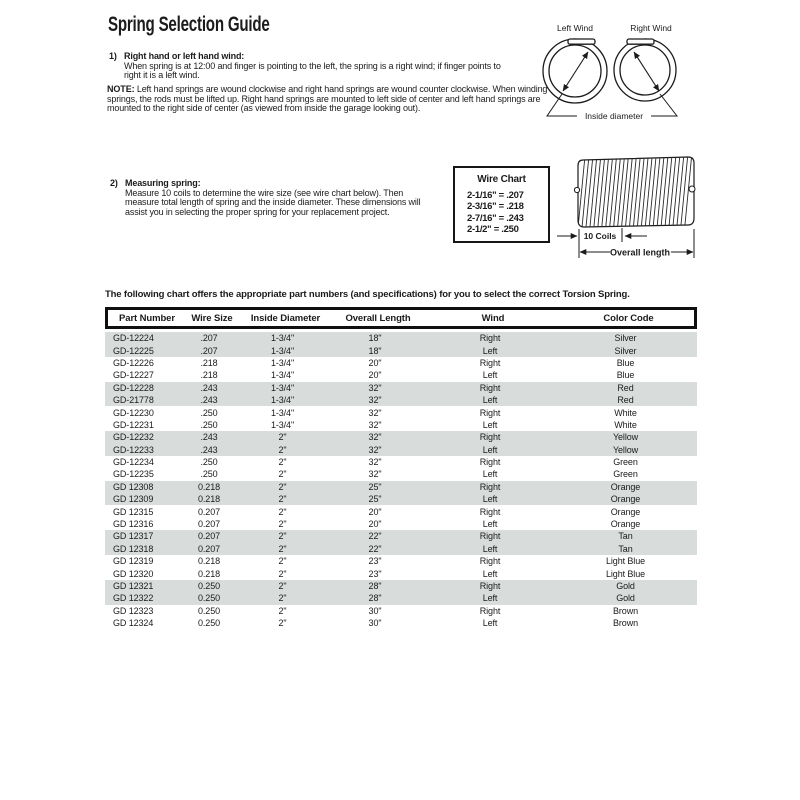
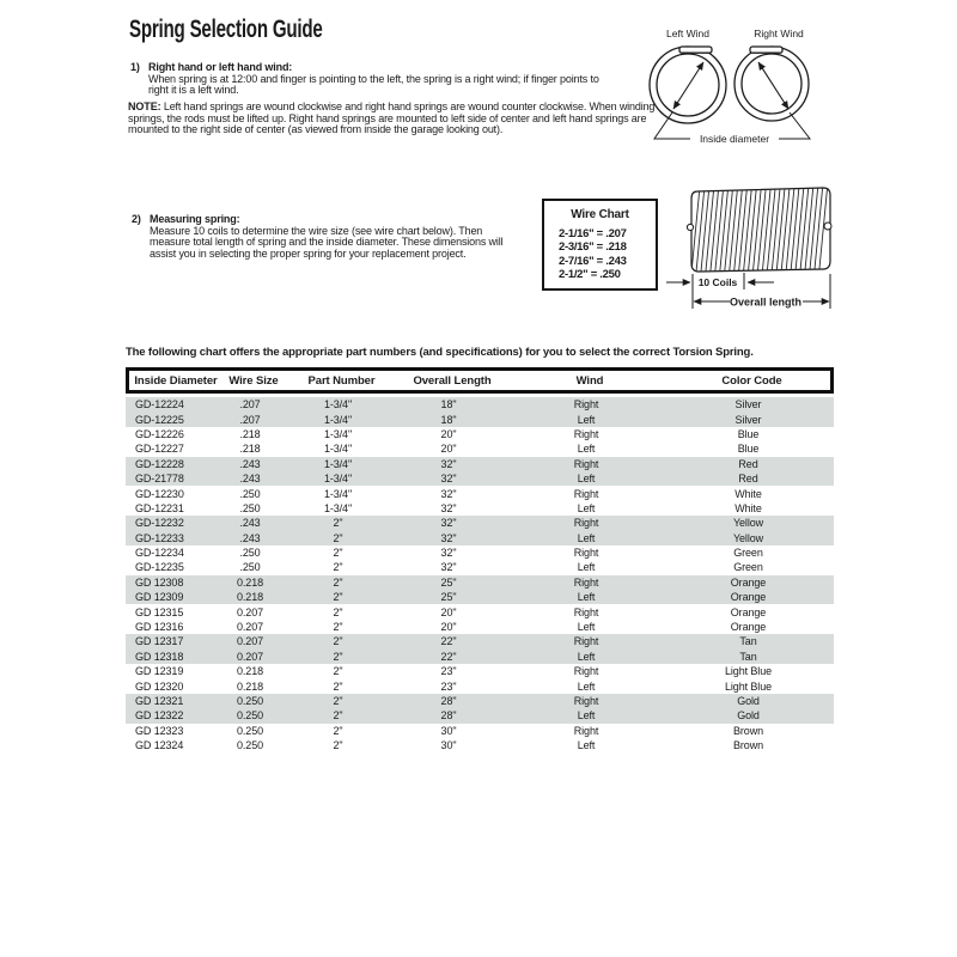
  Spring Selection Guide
  1)
  Right hand or left hand wind:
  When spring is at 12:00 and finger is pointing to the left, the spring is a right wind; if finger points to
  right it is a left wind.
  NOTE: Left hand springs are wound clockwise and right hand springs are wound counter clockwise. When winding
  springs, the rods must be lifted up. Right hand springs are mounted to left side of center and left hand springs are
  mounted to the right side of center (as viewed from inside the garage looking out).
  Left Wind
  Right Wind
  Inside diameter
  2)
  Measuring spring:
  Measure 10 coils to determine the wire size (see wire chart below). Then
  measure total length of spring and the inside diameter. These dimensions will
  assist you in selecting the proper spring for your replacement project.
  Wire Chart
  2-1/16" = .207
  2-3/16" = .218
  2-7/16" = .243
  2-1/2" = .250
  10 Coils
  Overall length
  The following chart offers the appropriate part numbers (and specifications) for you to select the correct Torsion Spring.
- Part Number
+ Inside Diameter
  Wire Size
- Inside Diameter
+ Part Number
  Overall Length
  Wind
  Color Code
  GD-12224
  .207
  1-3/4"
  18"
  Right
  Silver
  GD-12225
  .207
  1-3/4"
  18"
  Left
  Silver
  GD-12226
  .218
  1-3/4"
  20"
  Right
  Blue
  GD-12227
  .218
  1-3/4"
  20"
  Left
  Blue
  GD-12228
  .243
  1-3/4"
  32"
  Right
  Red
  GD-21778
  .243
  1-3/4"
  32"
  Left
  Red
  GD-12230
  .250
  1-3/4"
  32"
  Right
  White
  GD-12231
  .250
  1-3/4"
  32"
  Left
  White
  GD-12232
  .243
  2"
  32"
  Right
  Yellow
  GD-12233
  .243
  2"
  32"
  Left
  Yellow
  GD-12234
  .250
  2"
  32"
  Right
  Green
  GD-12235
  .250
  2"
  32"
  Left
  Green
  GD 12308
  0.218
  2"
  25"
  Right
  Orange
  GD 12309
  0.218
  2"
  25"
  Left
  Orange
  GD 12315
  0.207
  2"
  20"
  Right
  Orange
  GD 12316
  0.207
  2"
  20"
  Left
  Orange
  GD 12317
  0.207
  2"
  22"
  Right
  Tan
  GD 12318
  0.207
  2"
  22"
  Left
  Tan
  GD 12319
  0.218
  2"
  23"
  Right
  Light Blue
  GD 12320
  0.218
  2"
  23"
  Left
  Light Blue
  GD 12321
  0.250
  2"
  28"
  Right
  Gold
  GD 12322
  0.250
  2"
  28"
  Left
  Gold
  GD 12323
  0.250
  2"
  30"
  Right
  Brown
  GD 12324
  0.250
  2"
  30"
  Left
  Brown
